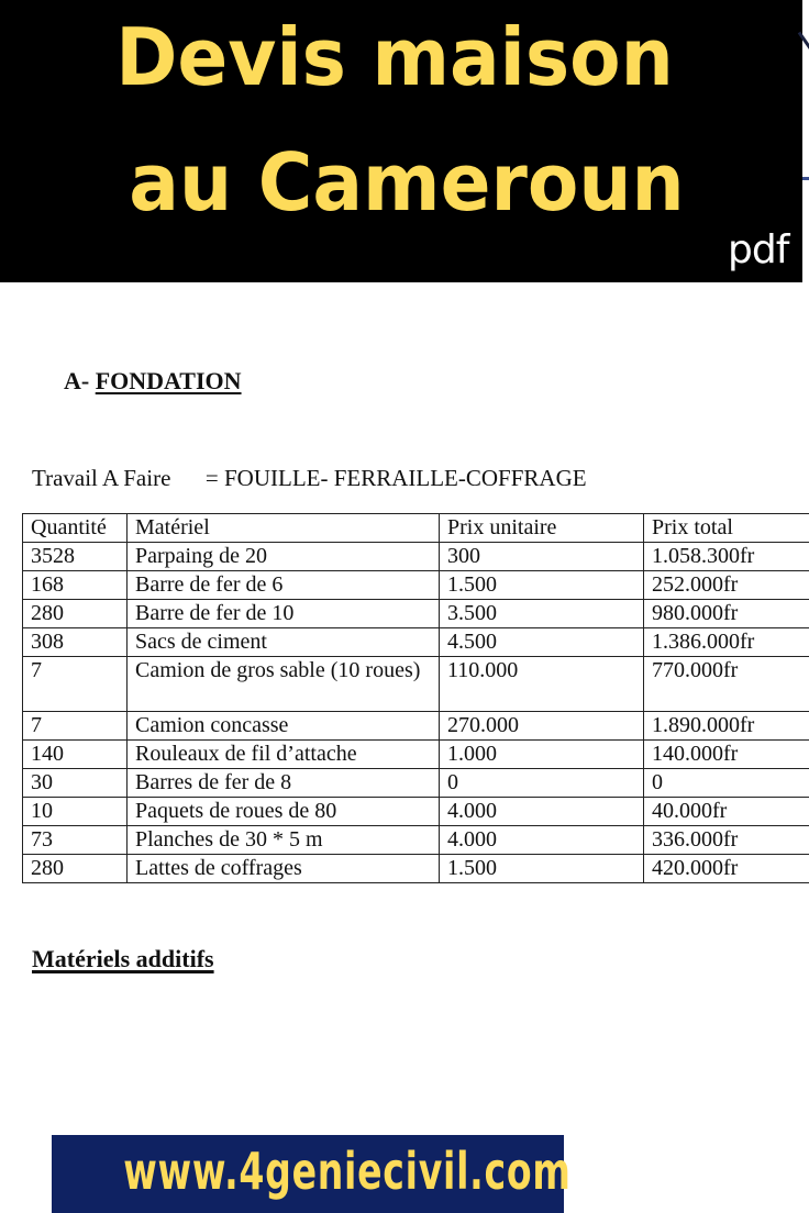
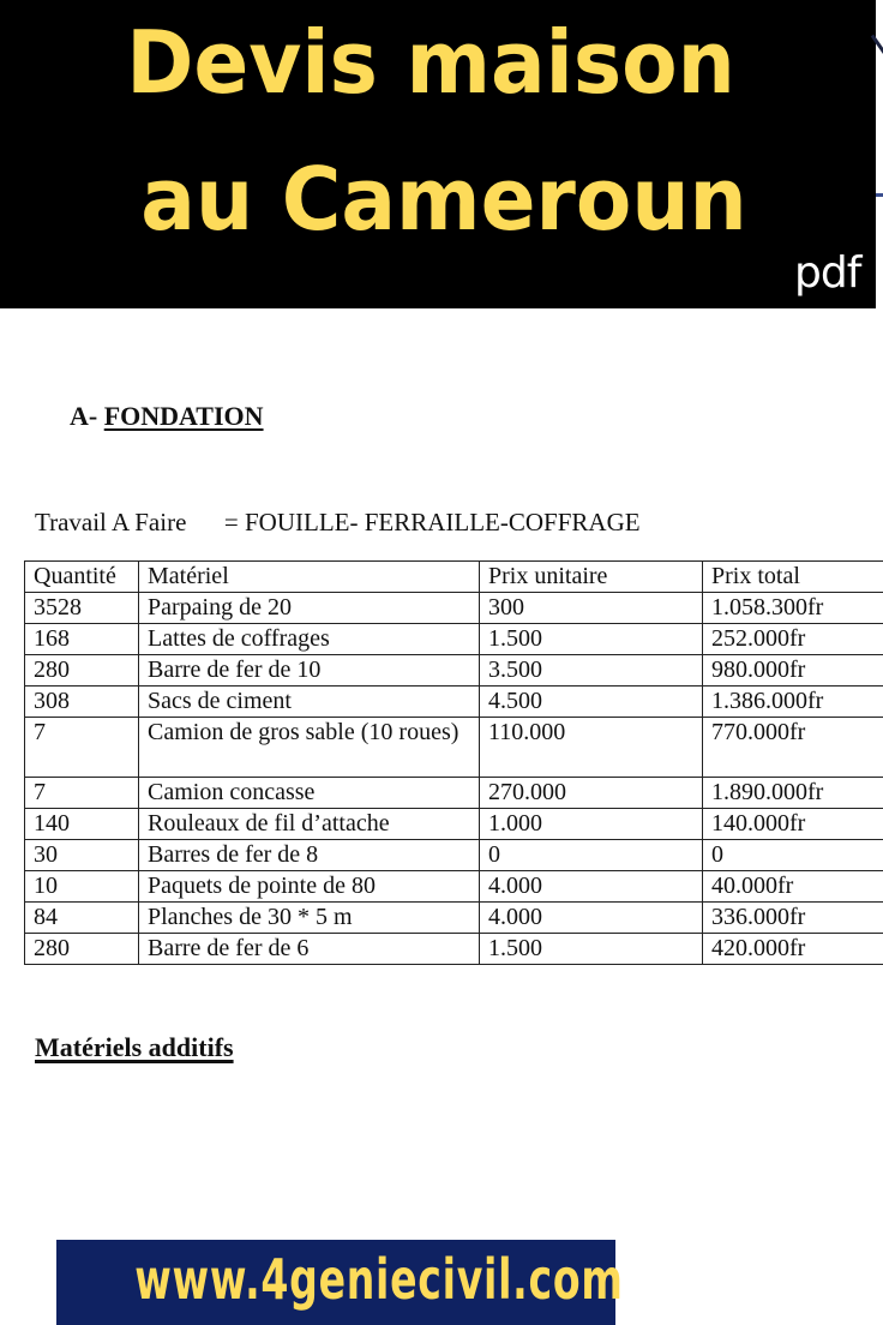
  Devis maison
  au Cameroun
  pdf
  A- FONDATION
  Travail A Faire = FOUILLE- FERRAILLE-COFFRAGE
  Quantité	Matériel	Prix unitaire	Prix total
  3528	Parpaing de 20	300	1.058.300fr
- 168	Barre de fer de 6	1.500	252.000fr
+ 168	Lattes de coffrages	1.500	252.000fr
  280	Barre de fer de 10	3.500	980.000fr
  308	Sacs de ciment	4.500	1.386.000fr
  7	Camion de gros sable (10 roues)	110.000	770.000fr
  7	Camion concasse	270.000	1.890.000fr
  140	Rouleaux de fil d’attache	1.000	140.000fr
  30	Barres de fer de 8	0	0
- 10	Paquets de roues de 80	4.000	40.000fr
+ 10	Paquets de pointe de 80	4.000	40.000fr
- 73	Planches de 30 * 5 m	4.000	336.000fr
+ 84	Planches de 30 * 5 m	4.000	336.000fr
- 280	Lattes de coffrages	1.500	420.000fr
+ 280	Barre de fer de 6	1.500	420.000fr
  Matériels additifs
  www.4geniecivil.com
